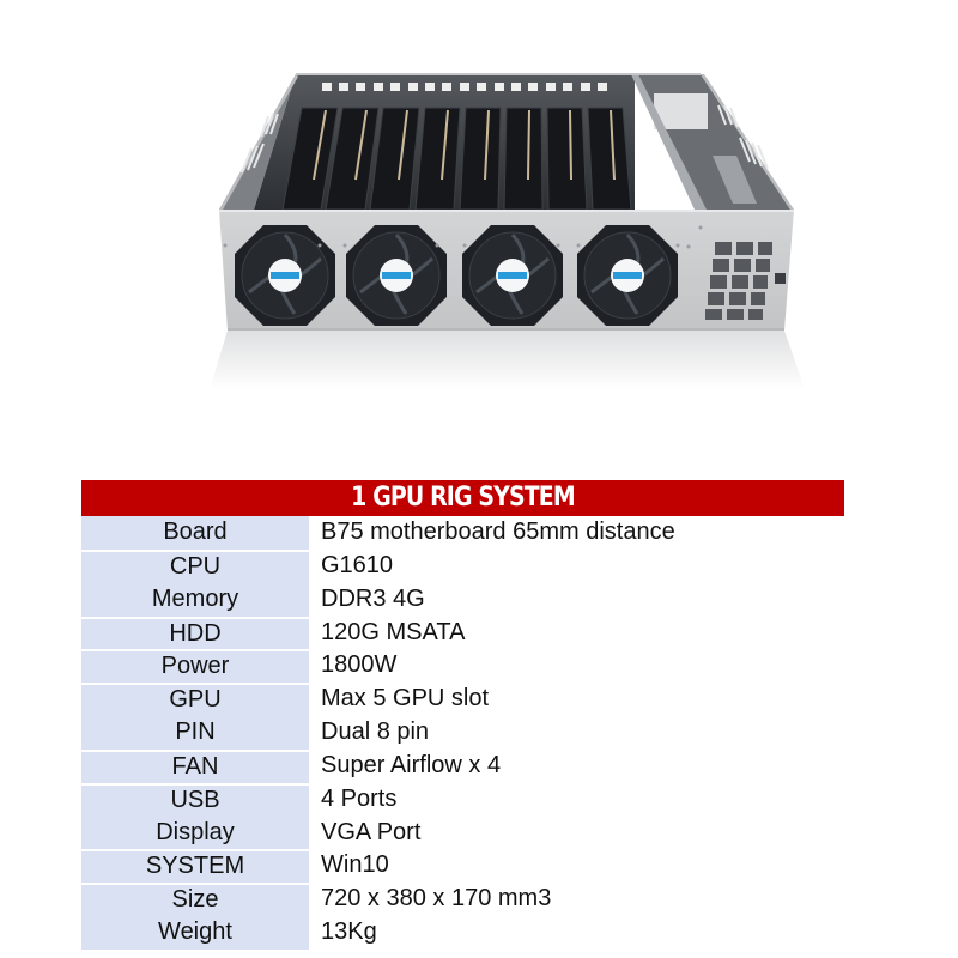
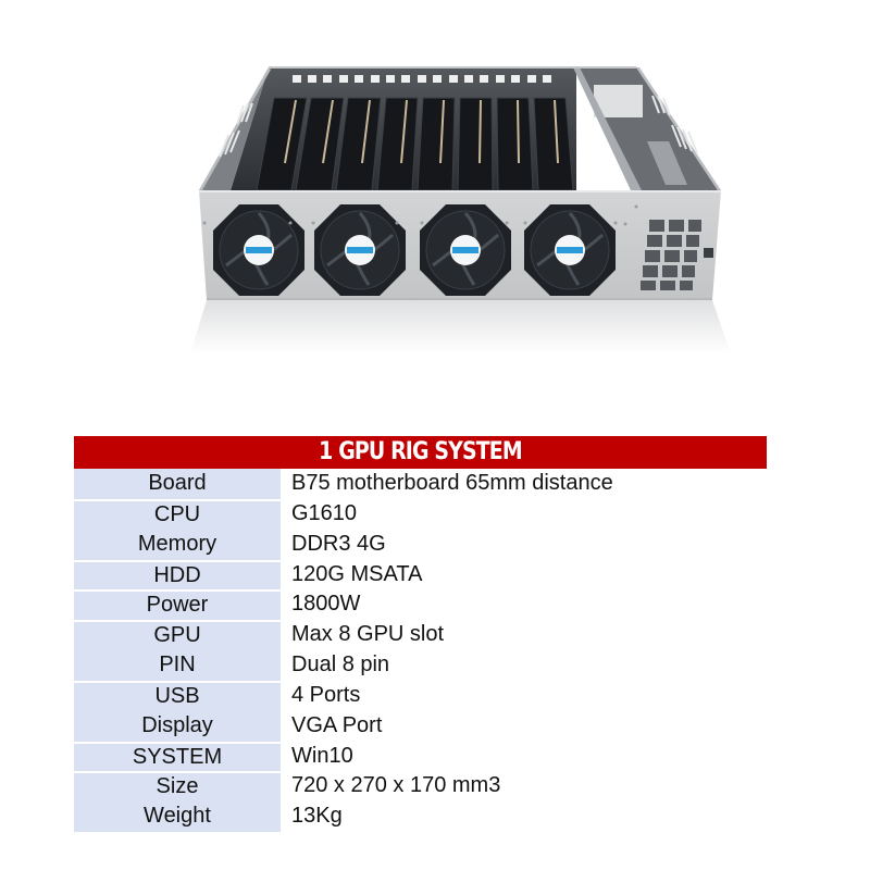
  1 GPU RIG SYSTEM
  Board
  B75 motherboard 65mm distance
  CPU
  G1610
  Memory
  DDR3 4G
  HDD
  120G MSATA
  Power
  1800W
  GPU
- Max 5 GPU slot
+ Max 8 GPU slot
  PIN
  Dual 8 pin
- FAN
- Super Airflow x 4
  USB
  4 Ports
  Display
  VGA Port
  SYSTEM
  Win10
  Size
- 720 x 380 x 170 mm3
+ 720 x 270 x 170 mm3
  Weight
  13Kg
